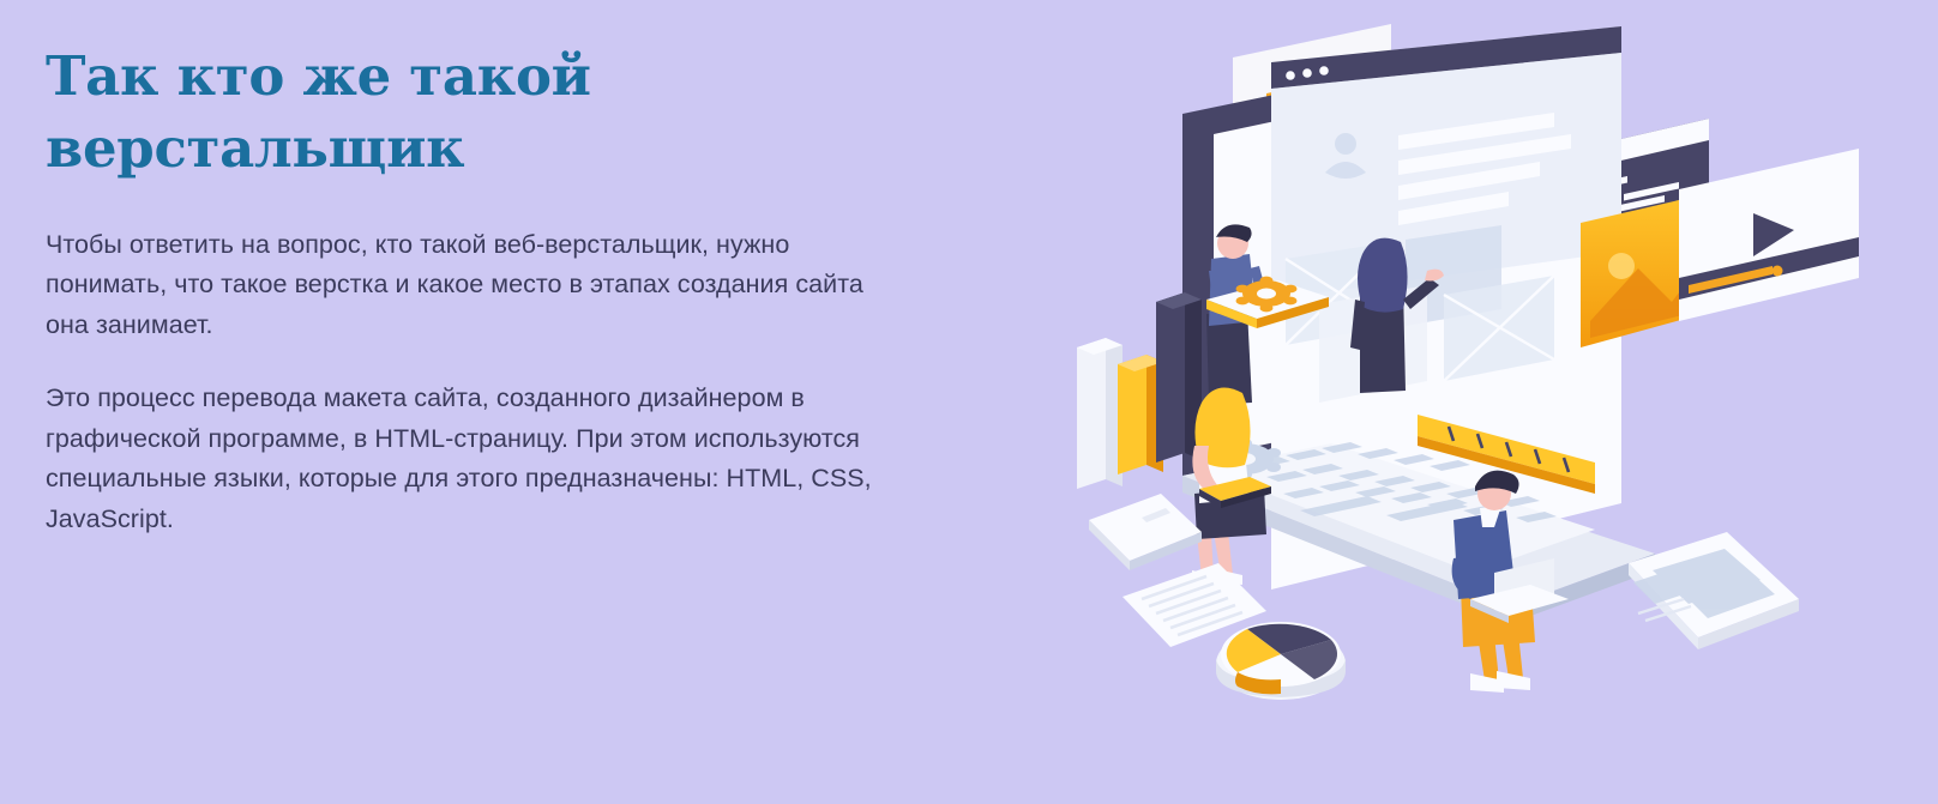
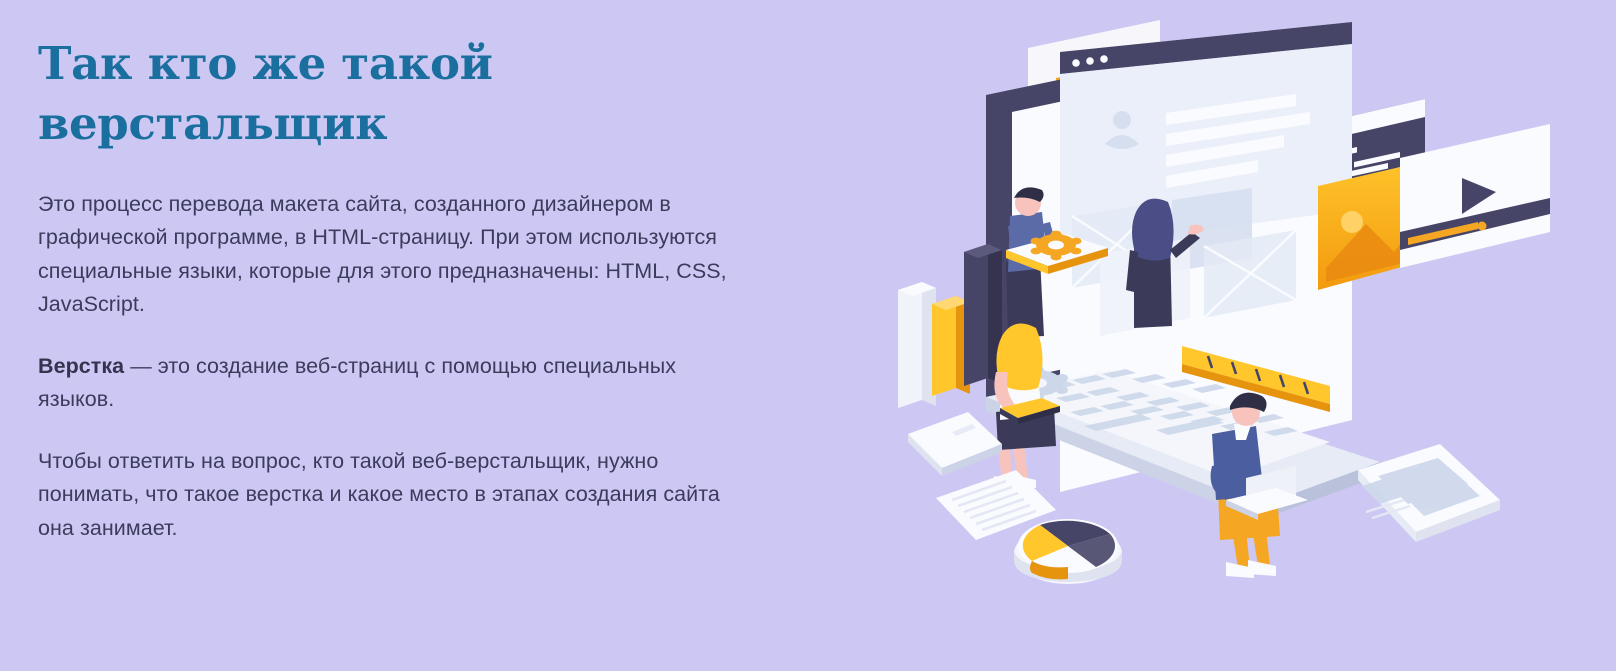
  Так кто же такой верстальщик
- Чтобы ответить на вопрос, кто такой веб-верстальщик, нужно понимать, что такое верстка и какое место в этапах создания сайта она занимает.
+ Это процесс перевода макета сайта, созданного дизайнером в графической программе, в HTML-страницу. При этом используются специальные языки, которые для этого предназначены: HTML, CSS, JavaScript.
+ Верстка — это создание веб-страниц с помощью специальных языков.
- Это процесс перевода макета сайта, созданного дизайнером в графической программе, в HTML-страницу. При этом используются специальные языки, которые для этого предназначены: HTML, CSS, JavaScript.
+ Чтобы ответить на вопрос, кто такой веб-верстальщик, нужно понимать, что такое верстка и какое место в этапах создания сайта она занимает.
